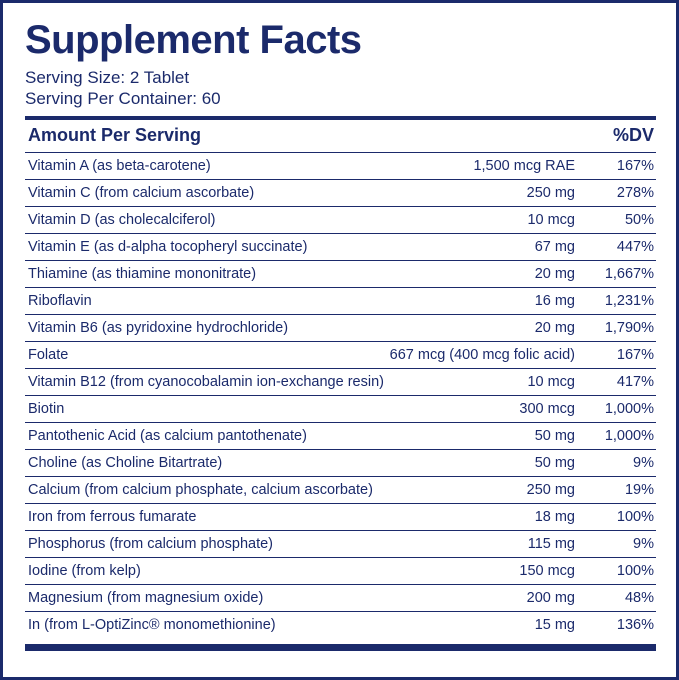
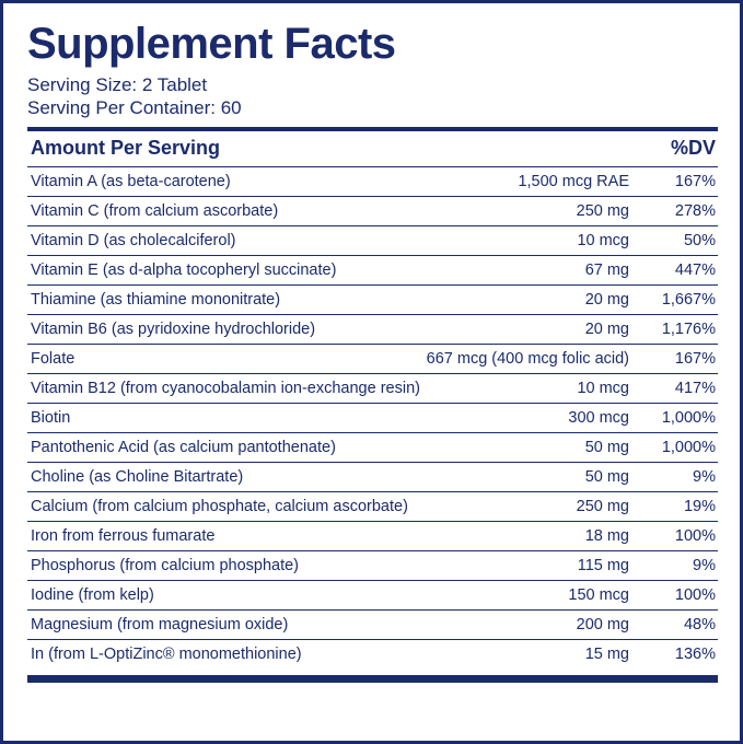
  Supplement Facts
  Serving Size: 2 Tablet
  Serving Per Container: 60
  Amount Per Serving
  %DV
  Vitamin A (as beta-carotene)	1,500 mcg RAE	167%
  Vitamin C (from calcium ascorbate)	250 mg	278%
  Vitamin D (as cholecalciferol)	10 mcg	50%
  Vitamin E (as d-alpha tocopheryl succinate)	67 mg	447%
  Thiamine (as thiamine mononitrate)	20 mg	1,667%
- Riboflavin	16 mg	1,231%
- Vitamin B6 (as pyridoxine hydrochloride)	20 mg	1,790%
+ Vitamin B6 (as pyridoxine hydrochloride)	20 mg	1,176%
  Folate	667 mcg (400 mcg folic acid)	167%
  Vitamin B12 (from cyanocobalamin ion-exchange resin)	10 mcg	417%
  Biotin	300 mcg	1,000%
  Pantothenic Acid (as calcium pantothenate)	50 mg	1,000%
  Choline (as Choline Bitartrate)	50 mg	9%
  Calcium (from calcium phosphate, calcium ascorbate)	250 mg	19%
  Iron from ferrous fumarate	18 mg	100%
  Phosphorus (from calcium phosphate)	115 mg	9%
  Iodine (from kelp)	150 mcg	100%
  Magnesium (from magnesium oxide)	200 mg	48%
  In (from L-OptiZinc® monomethionine)	15 mg	136%
